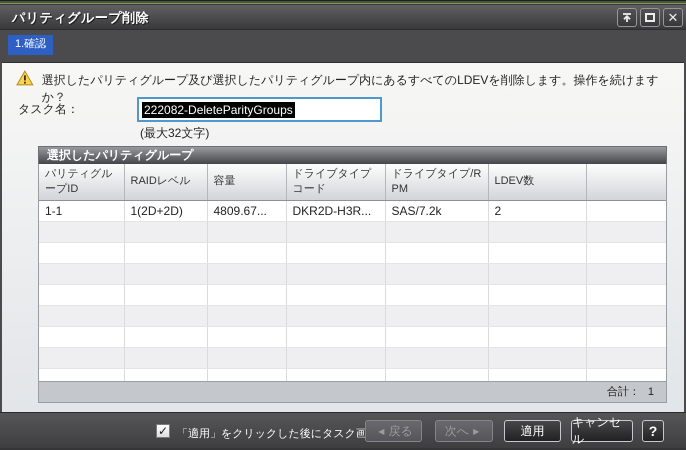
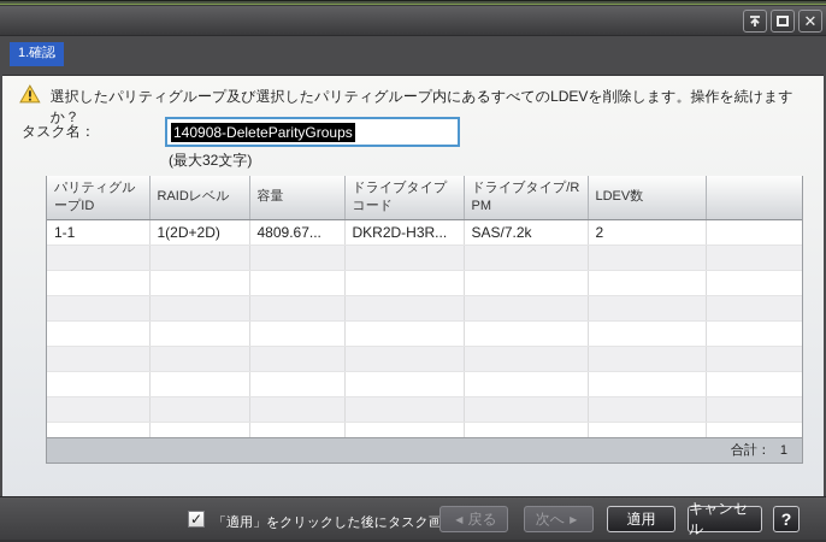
- パリティグループ削除
  ✕
  1.確認
  選択したパリティグループ及び選択したパリティグループ内にあるすべてのLDEVを削除します。操作を続けますか？
  タスク名：
- 222082-DeleteParityGroups
+ 140908-DeleteParityGroups
  (最大32文字)
- 選択したパリティグループ
  パリティグループID	RAIDレベル	容量	ドライブタイプコード	ドライブタイプ/RPM	LDEV数
  1-1	1(2D+2D)	4809.67...	DKR2D-H3R...	SAS/7.2k	2
  合計： 1
  ✓
  「適用」をクリックした後にタスク画
  ◀
  戻る
  次へ
  ▶
  適用
  キャンセル
  ?
